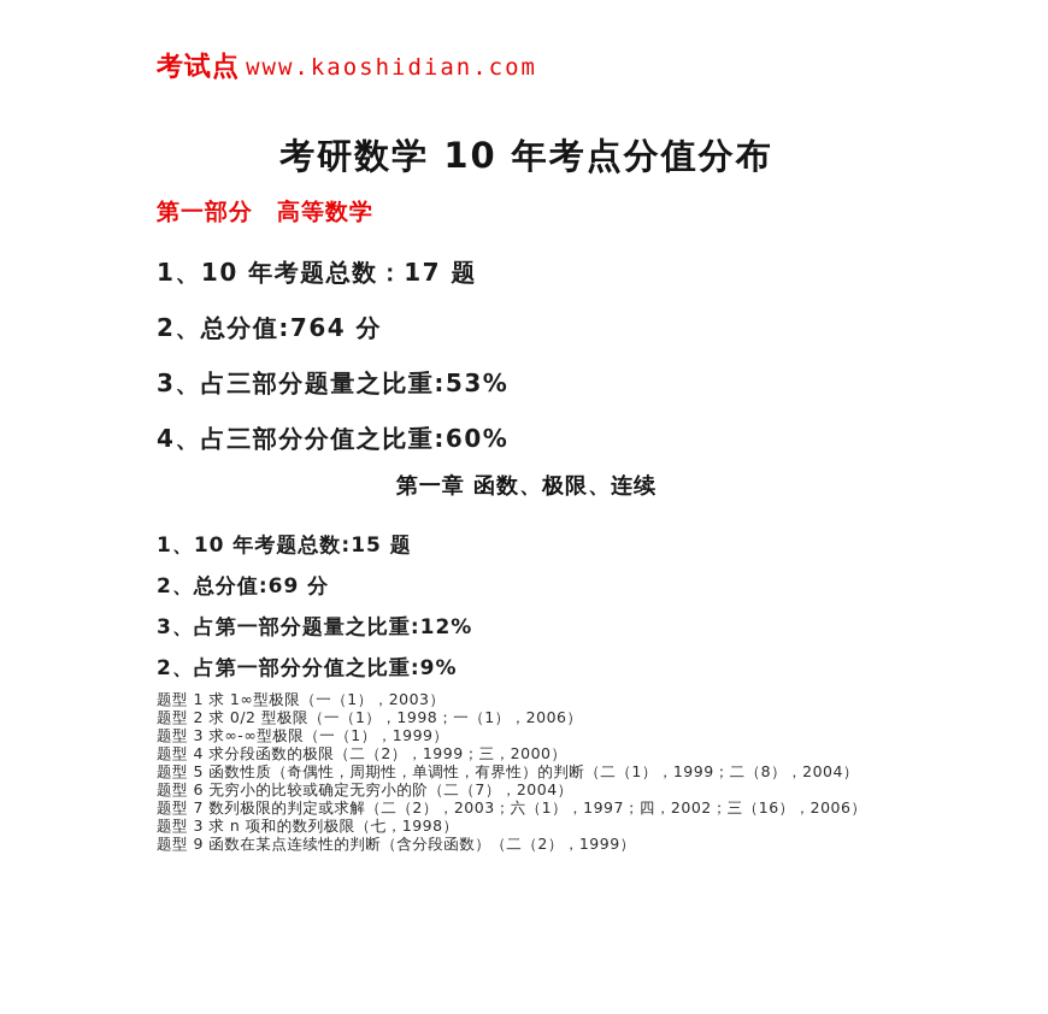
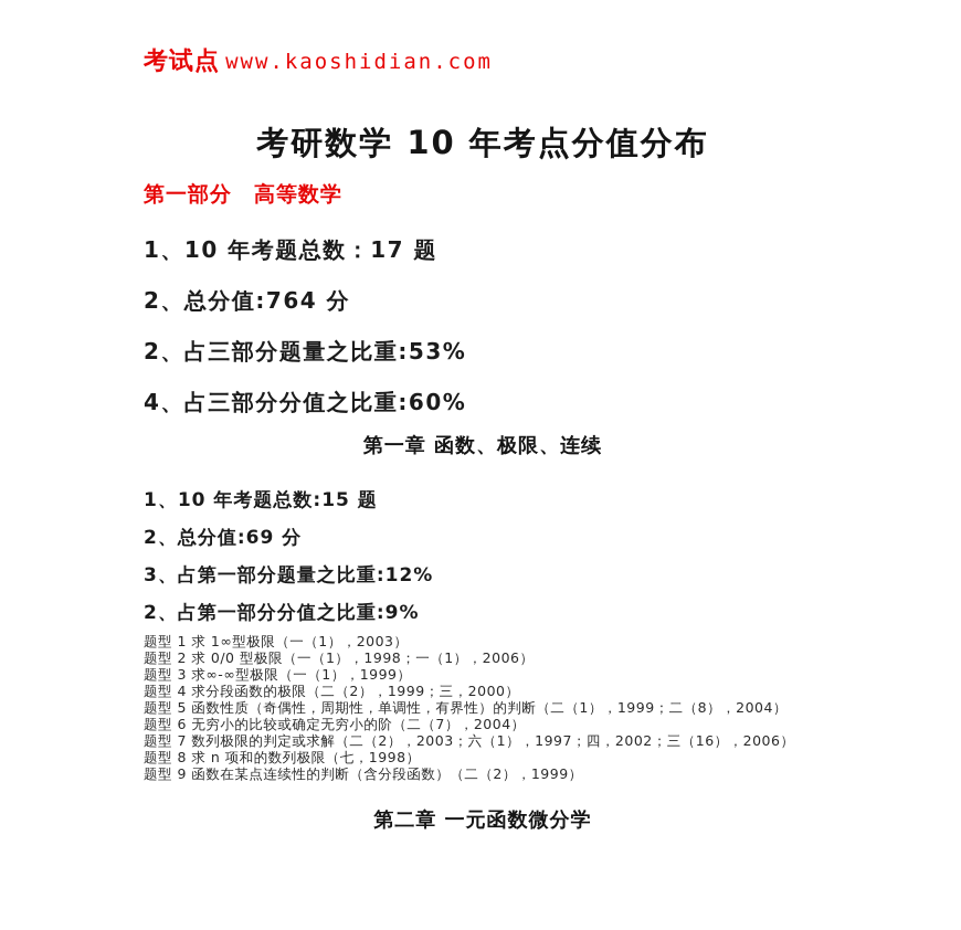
  考试点 www.kaoshidian.com
  考研数学 10 年考点分值分布
  第一部分 高等数学
  1、10 年考题总数：17 题
  2、总分值:764 分
- 3、占三部分题量之比重:53%
+ 2、占三部分题量之比重:53%
  4、占三部分分值之比重:60%
  第一章 函数、极限、连续
  1、10 年考题总数:15 题
  2、总分值:69 分
  3、占第一部分题量之比重:12%
  2、占第一部分分值之比重:9%
  题型 1 求 1∞型极限（一（1），2003）
- 题型 2 求 0/2 型极限（一（1），1998；一（1），2006）
+ 题型 2 求 0/0 型极限（一（1），1998；一（1），2006）
  题型 3 求∞-∞型极限（一（1），1999）
  题型 4 求分段函数的极限（二（2），1999；三，2000）
  题型 5 函数性质（奇偶性，周期性，单调性，有界性）的判断（二（1），1999；二（8），2004）
  题型 6 无穷小的比较或确定无穷小的阶（二（7），2004）
  题型 7 数列极限的判定或求解（二（2），2003；六（1），1997；四，2002；三（16），2006）
- 题型 3 求 n 项和的数列极限（七，1998）
+ 题型 8 求 n 项和的数列极限（七，1998）
  题型 9 函数在某点连续性的判断（含分段函数）（二（2），1999）
+ 第二章 一元函数微分学
